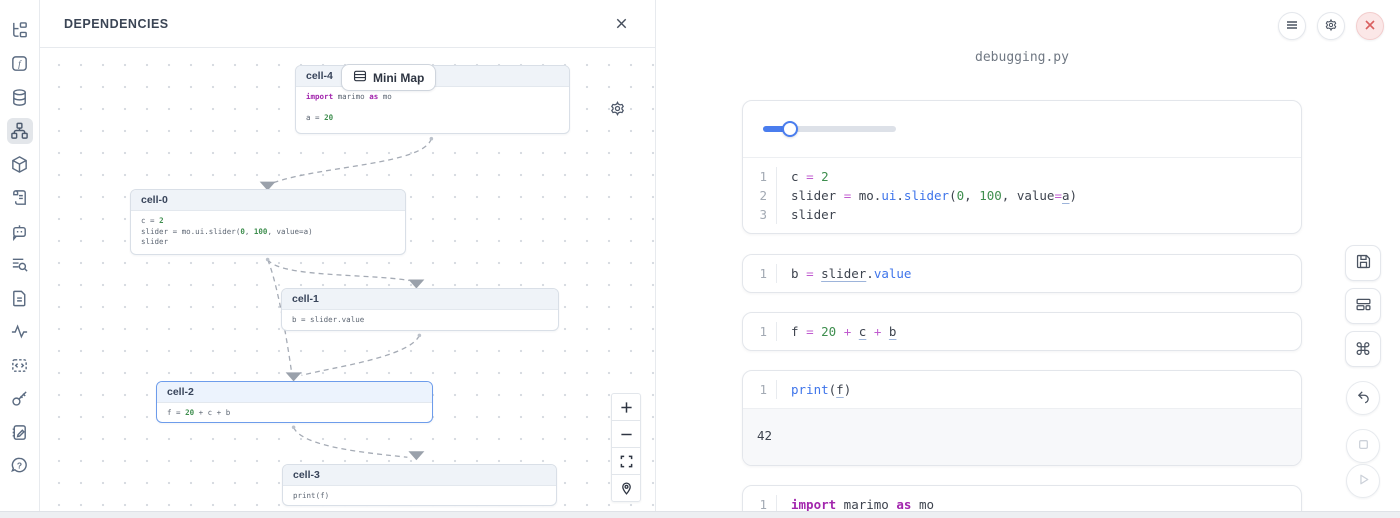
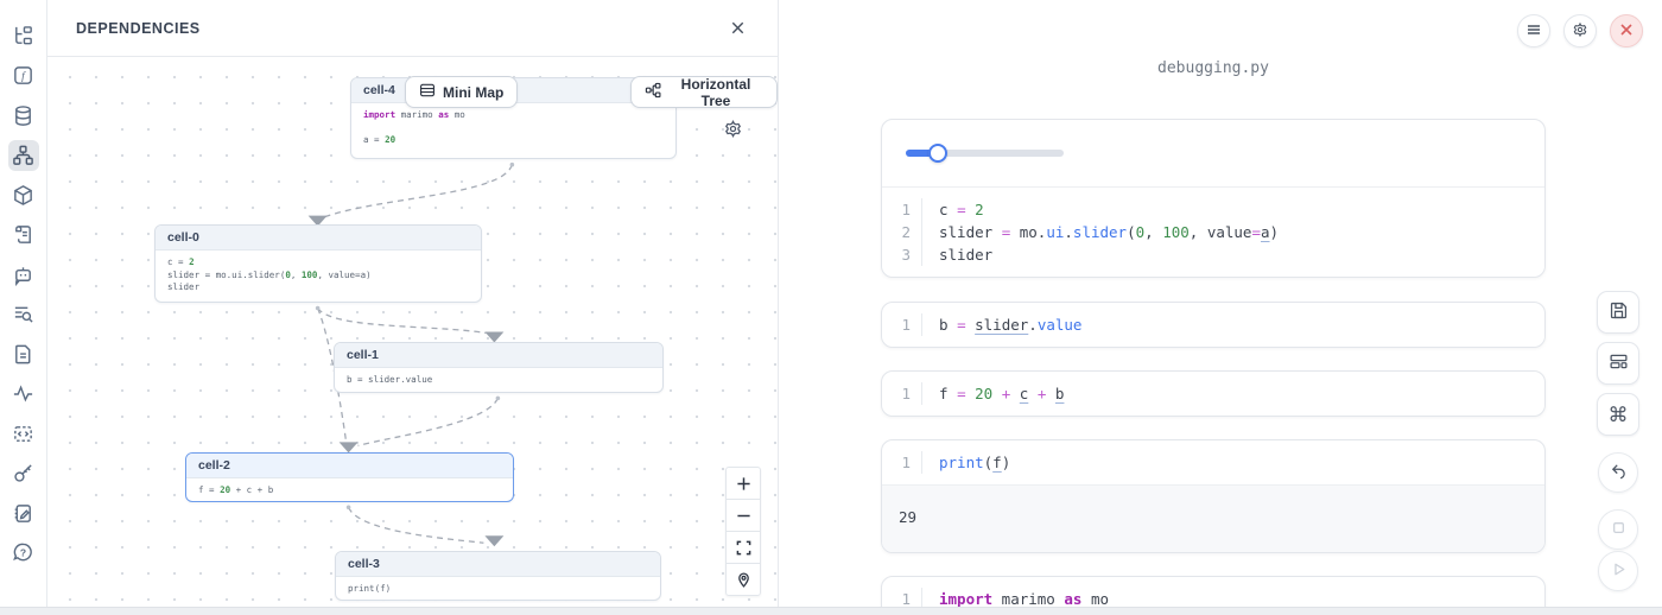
  f
  ?
  DEPENDENCIES
  cell-4
  import marimo as mo
  a = 20
  cell-0
  c = 2
  slider = mo.ui.slider(0, 100, value=a)
  slider
  cell-1
  b = slider.value
  cell-2
  f = 20 + c + b
  cell-3
  print(f)
  Mini Map
+ Horizontal Tree
  debugging.py
  1
  c = 2
  2
  slider = mo.ui.slider(0, 100, value=a)
  3
  slider
  1
  b = slider.value
  1
  f = 20 + c + b
  1
  print(f)
- 42
+ 29
  1
  import marimo as mo
  ⌘
